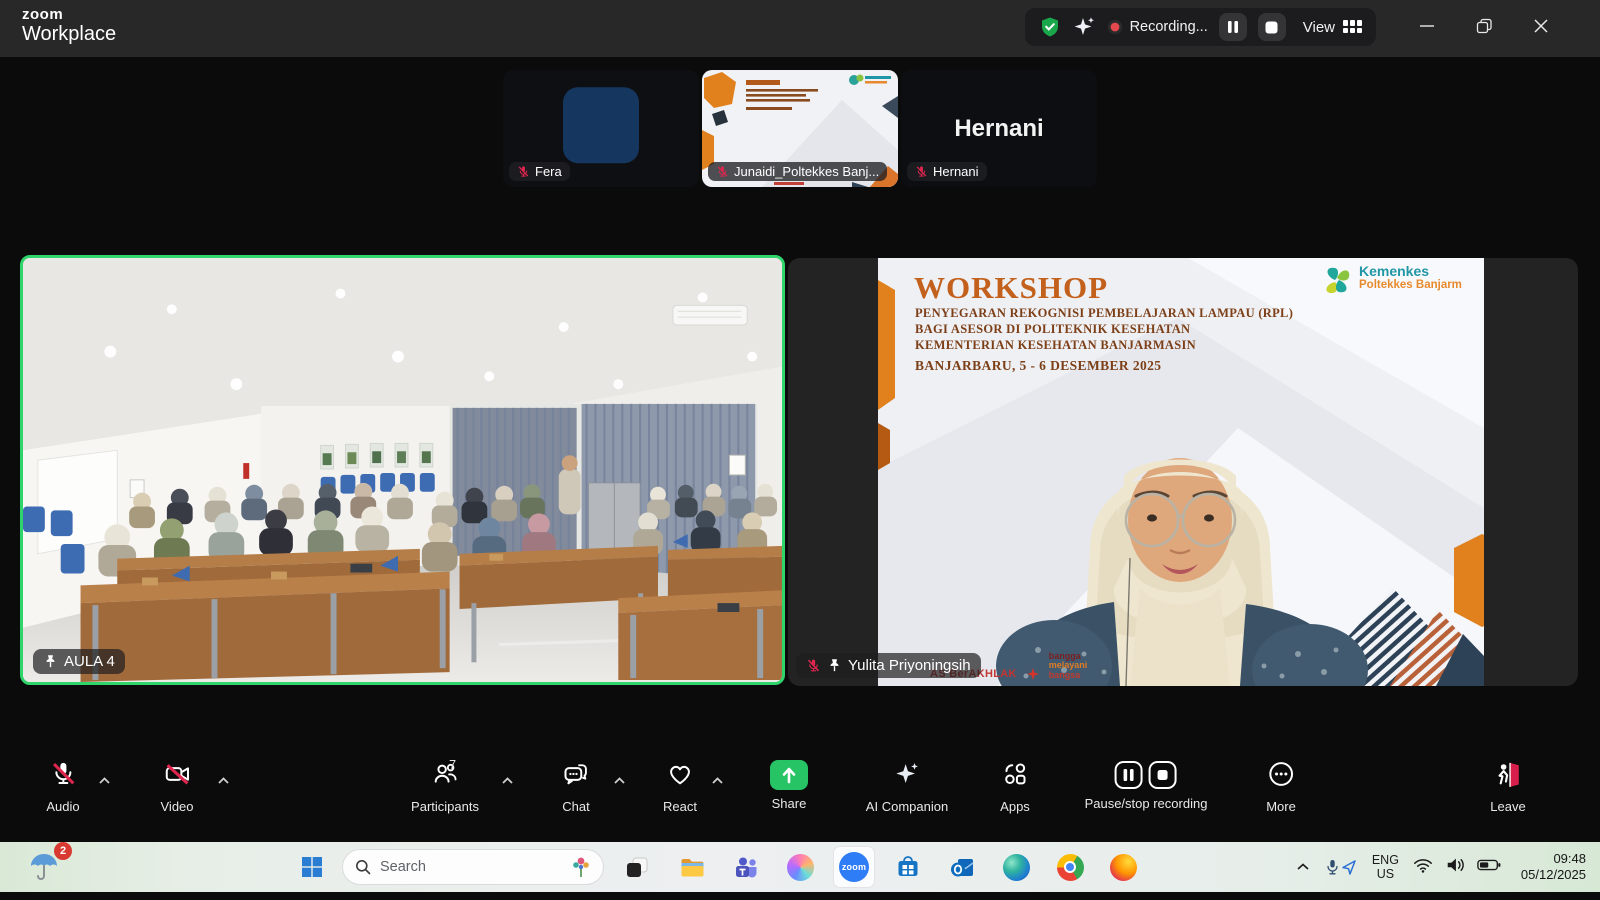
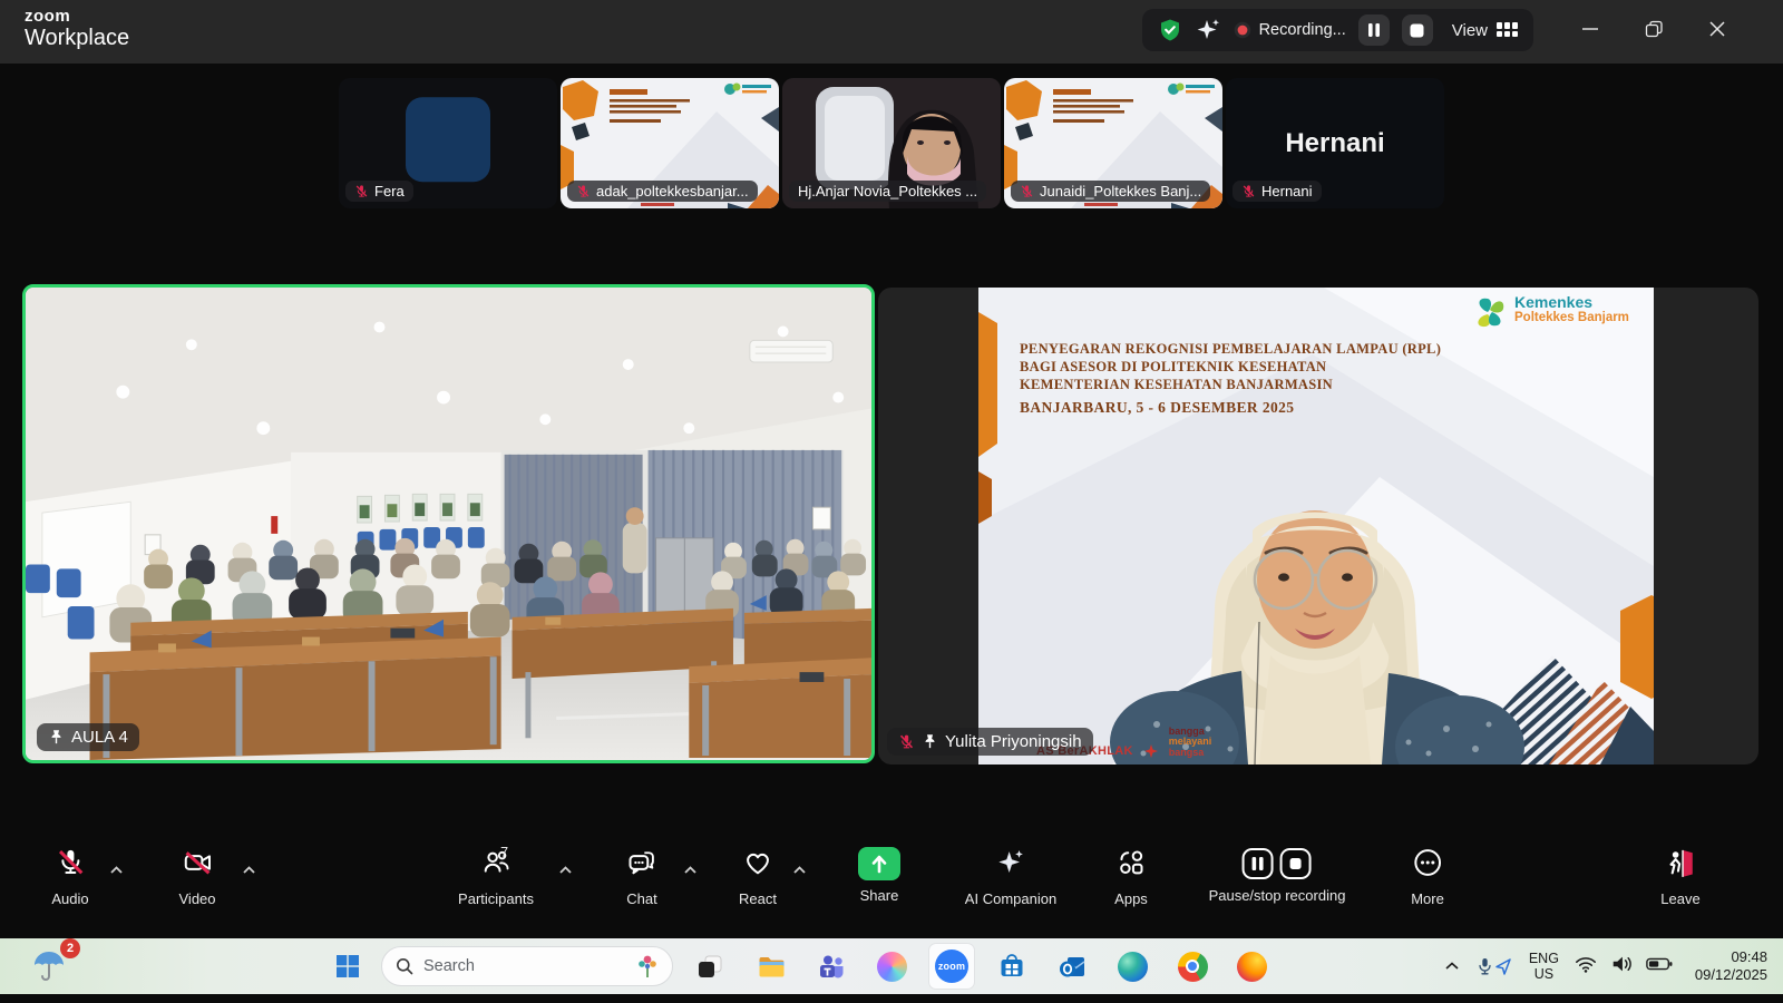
  zoom
  Workplace
  Recording...
  View
  Fera
+ adak_poltekkesbanjar...
+ Hj.Anjar Novia_Poltekkes ...
  Junaidi_Poltekkes Banj...
  Hernani
  Hernani
  AULA 4
- WORKSHOP
  PENYEGARAN REKOGNISI PEMBELAJARAN LAMPAU (RPL)
  BAGI ASESOR DI POLITEKNIK KESEHATAN
  KEMENTERIAN KESEHATAN BANJARMASIN
  BANJARBARU, 5 - 6 DESEMBER 2025
  Kemenkes
  Poltekkes Banjarm
  AS BerAKHLAK
  bangga
  melayani
  bangsa
  Yulita Priyoningsih
  Audio
  Video
  7
  Participants
  Chat
  React
  Share
  AI Companion
  Apps
  Pause/stop recording
  More
  Leave
  2
  Search
  zoom
  ENG
  US
  09:48
- 05/12/2025
+ 09/12/2025
